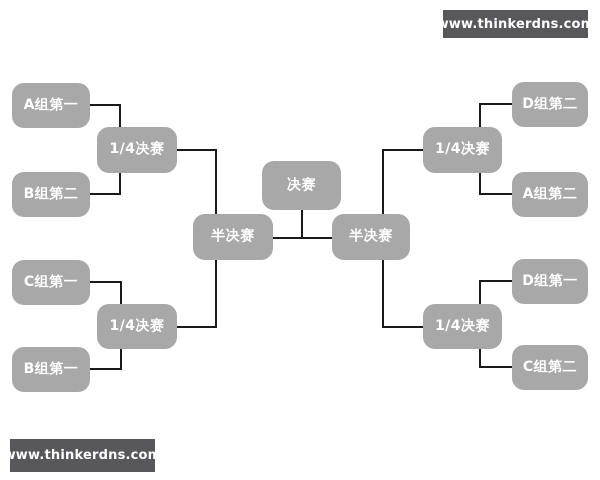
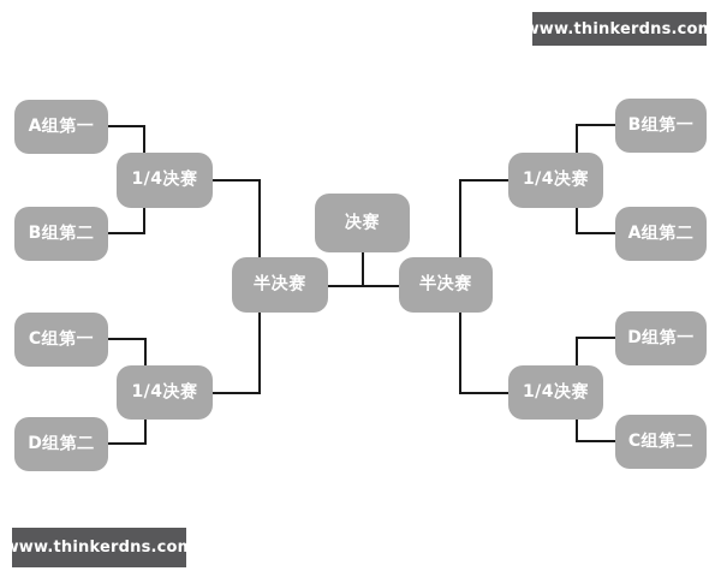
  A组第一
  B组第二
  C组第一
- B组第一
+ D组第二
  1/4决赛
  1/4决赛
  半决赛
  决赛
  半决赛
  1/4决赛
  1/4决赛
- D组第二
+ B组第一
  A组第二
  D组第一
  C组第二
  www.thinkerdns.com
  www.thinkerdns.com
